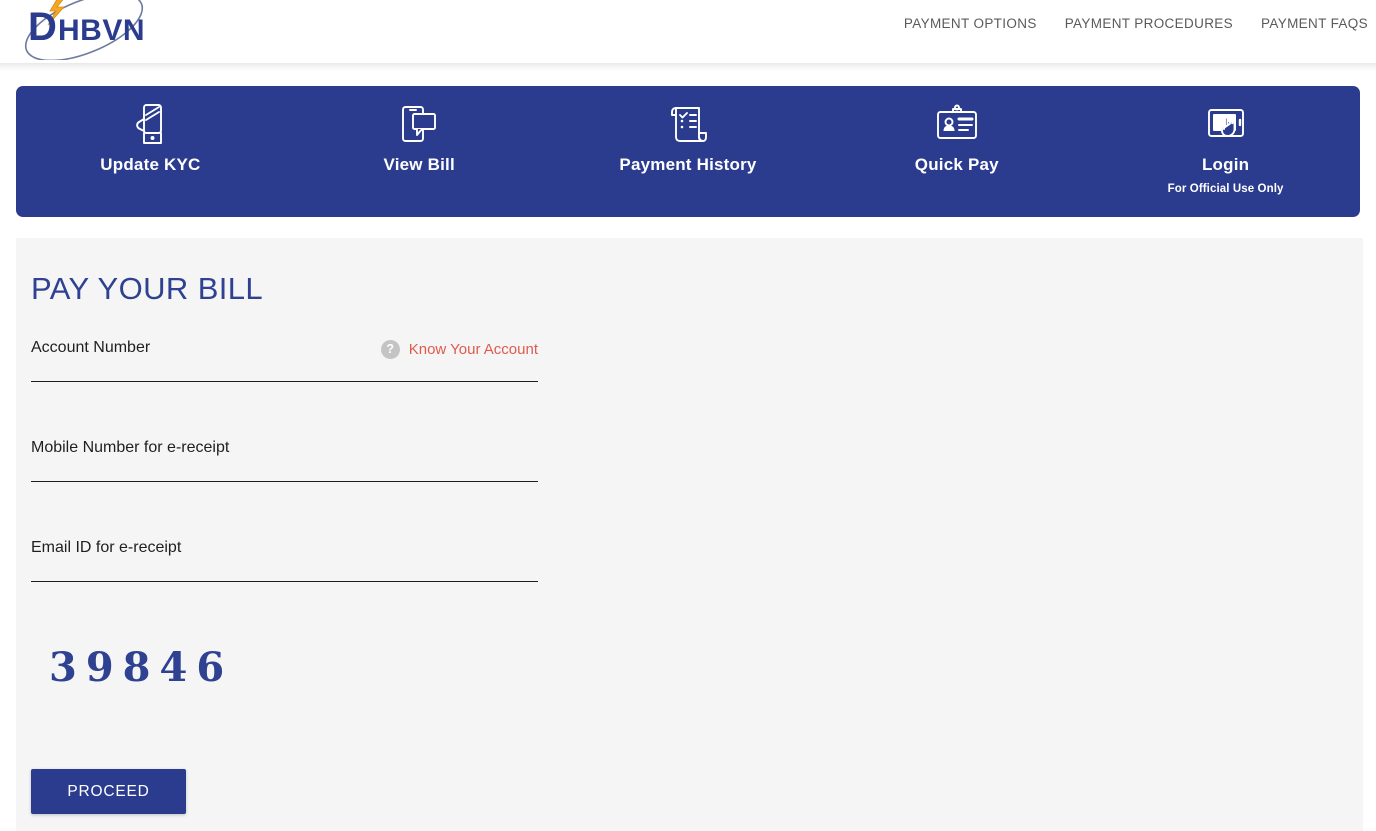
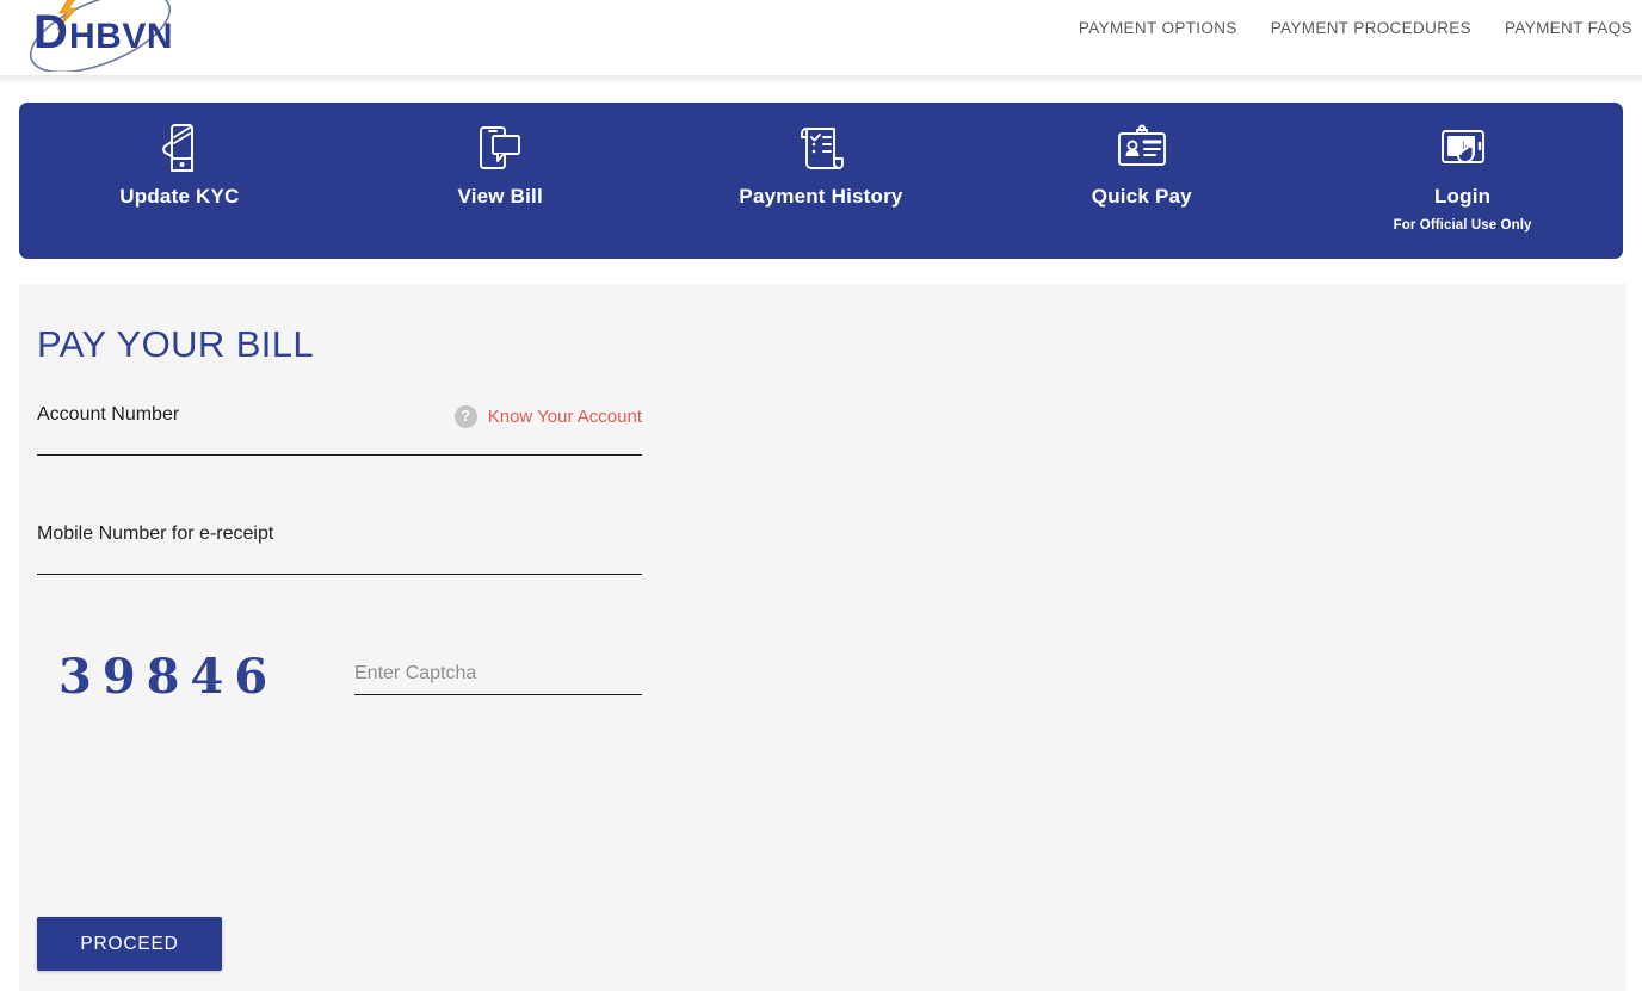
  D
  HBVN
  PAYMENT OPTIONS
  PAYMENT PROCEDURES
  PAYMENT FAQS
  Update KYC
  View Bill
  Payment History
  Quick Pay
  Login
  For Official Use Only
  PAY YOUR BILL
  Account Number
  ?
  Know Your Account
  Mobile Number for e-receipt
- Email ID for e-receipt
  39846
+ Enter Captcha
  PROCEED
